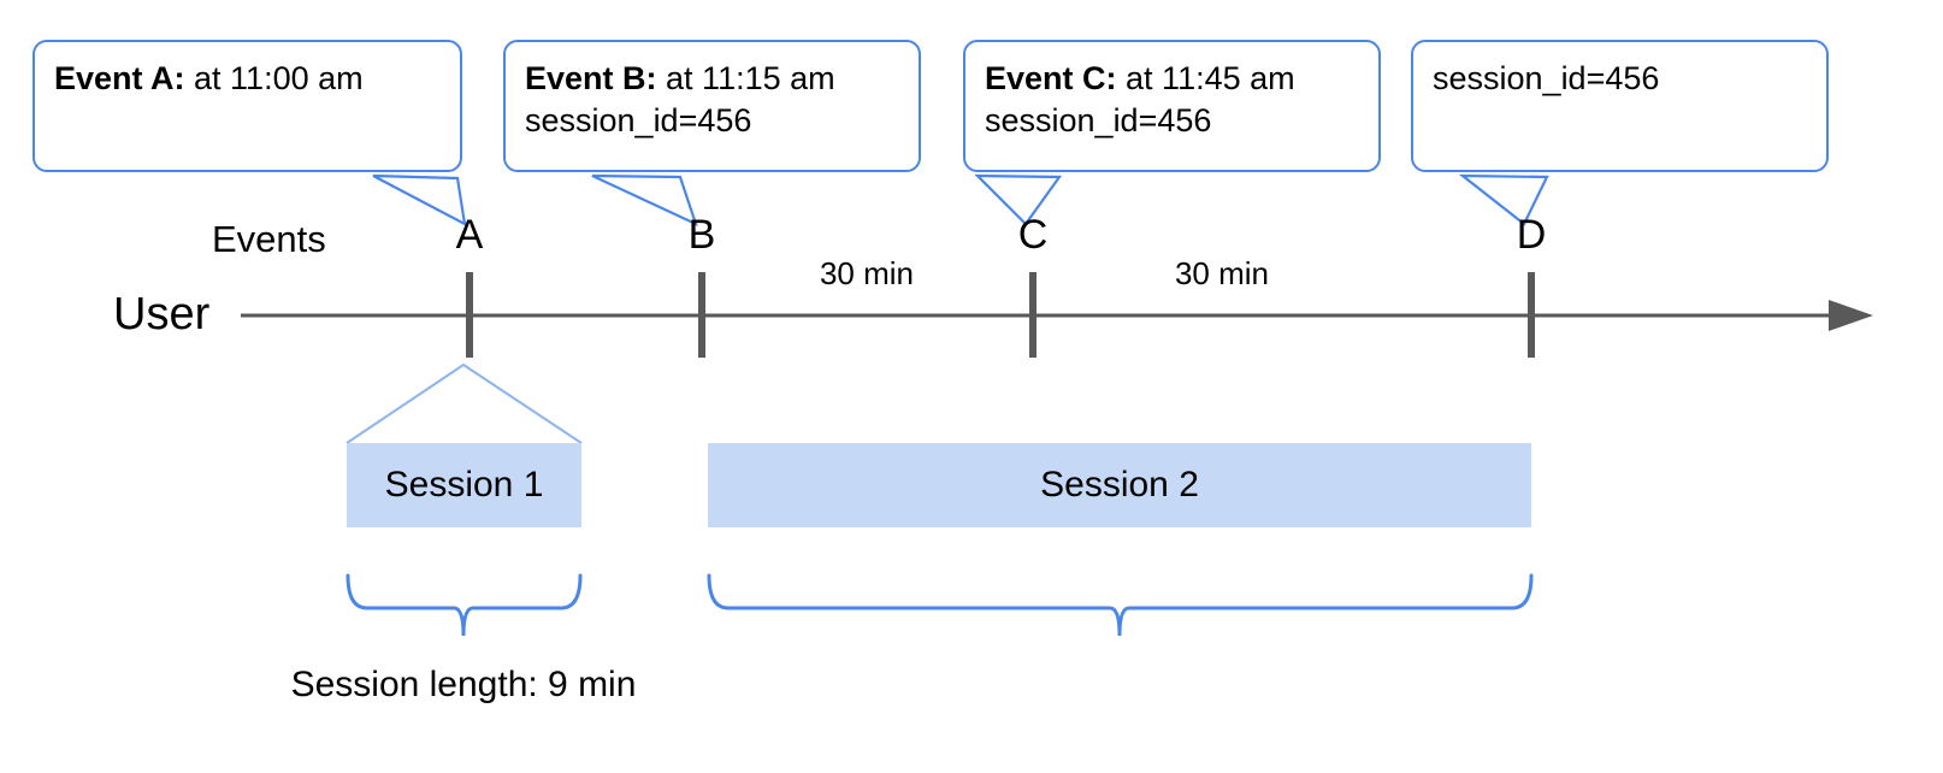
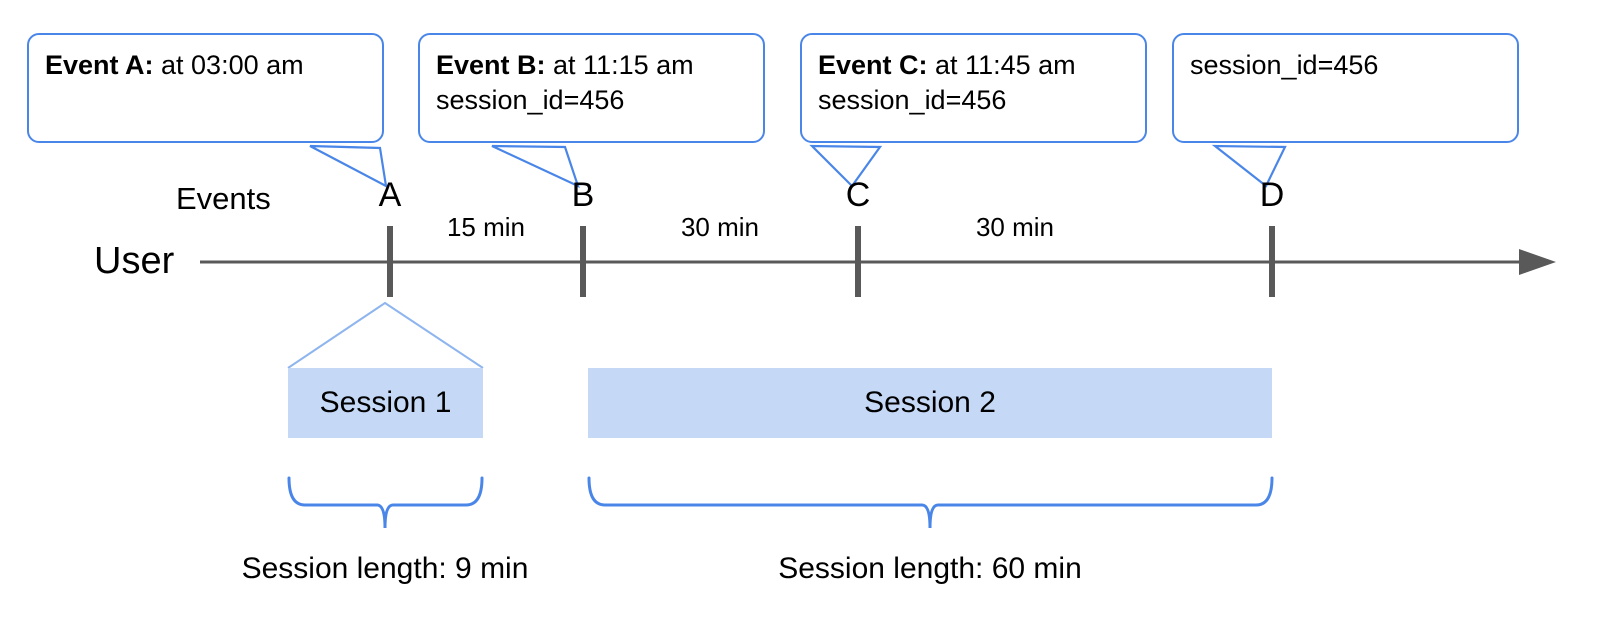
- Event A: at 11:00 am
+ Event A: at 03:00 am
  Event B: at 11:15 am
  session_id=456
  Event C: at 11:45 am
  session_id=456
  session_id=456
  Events
  User
  A
  B
  C
  D
+ 15 min
  30 min
  30 min
  Session 1
  Session 2
  Session length: 9 min
+ Session length: 60 min
